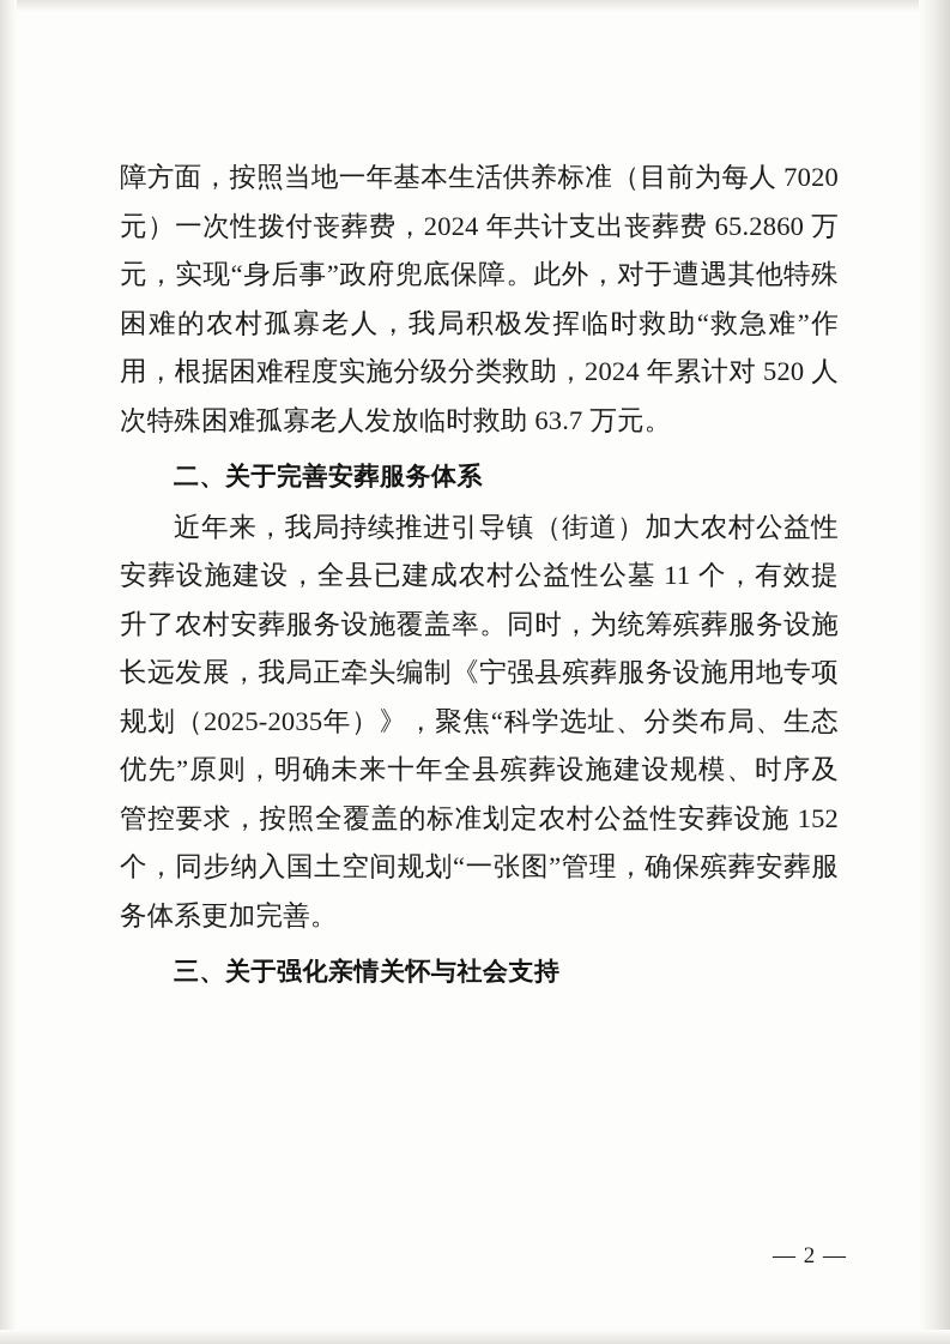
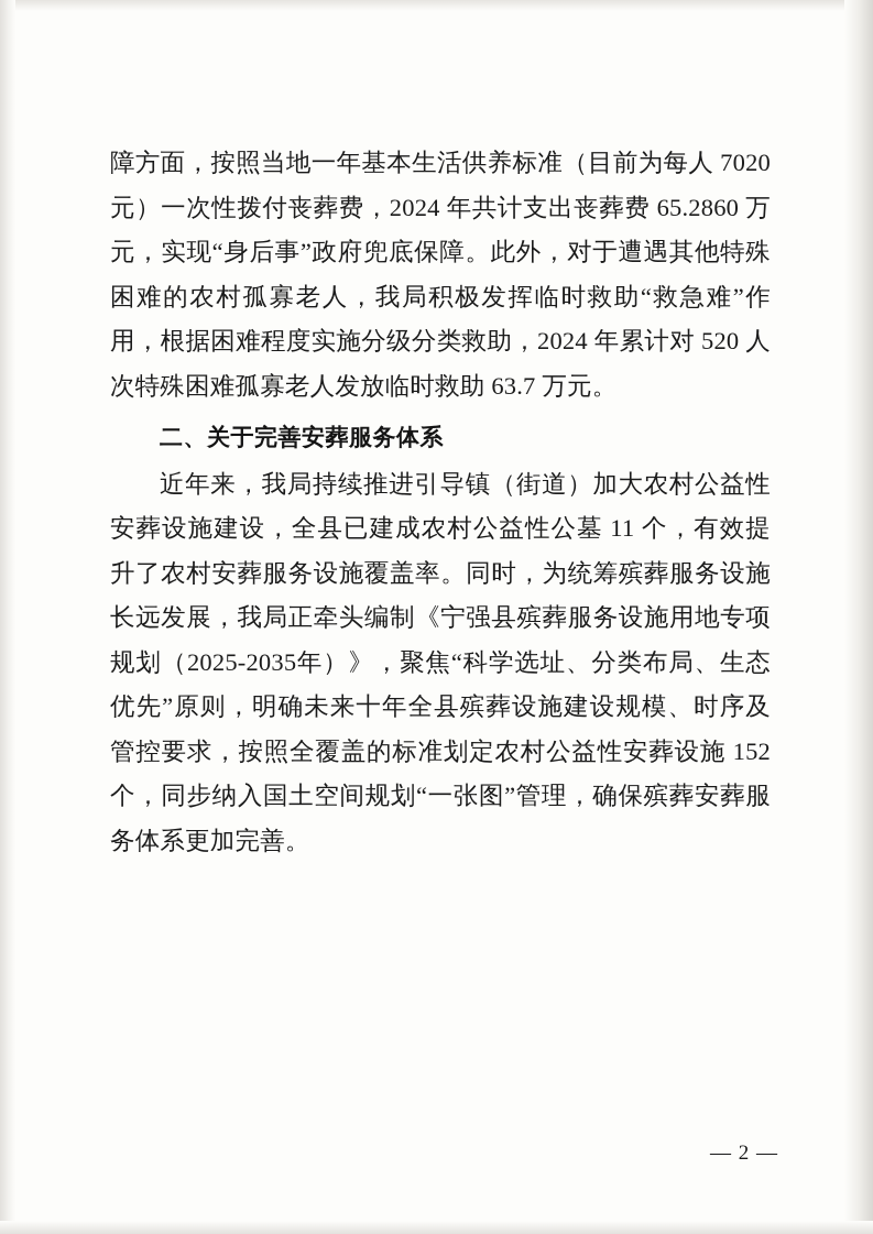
  障方面，按照当地一年基本生活供养标准（目前为每人 7020 元）一次性拨付丧葬费，2024 年共计支出丧葬费 65.2860 万元，实现“身后事”政府兜底保障。此外，对于遭遇其他特殊困难的农村孤寡老人，我局积极发挥临时救助“救急难”作用，根据困难程度实施分级分类救助，2024 年累计对 520 人次特殊困难孤寡老人发放临时救助 63.7 万元。
  二、关于完善安葬服务体系
  近年来，我局持续推进引导镇（街道）加大农村公益性安葬设施建设，全县已建成农村公益性公墓 11 个，有效提升了农村安葬服务设施覆盖率。同时，为统筹殡葬服务设施长远发展，我局正牵头编制《宁强县殡葬服务设施用地专项规划（2025-2035年）》，聚焦“科学选址、分类布局、生态优先”原则，明确未来十年全县殡葬设施建设规模、时序及管控要求，按照全覆盖的标准划定农村公益性安葬设施 152 个，同步纳入国土空间规划“一张图”管理，确保殡葬安葬服务体系更加完善。
- 三、关于强化亲情关怀与社会支持
  — 2 —
